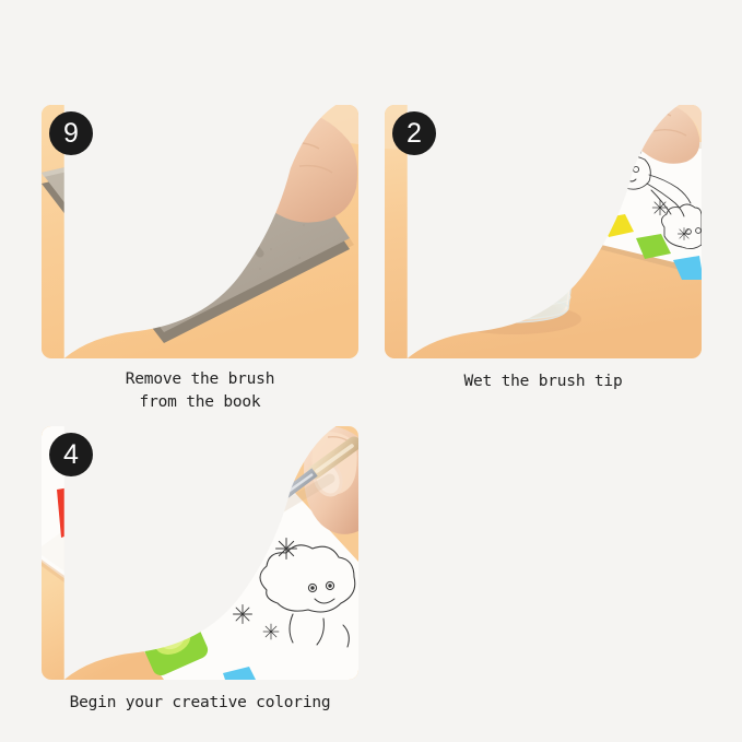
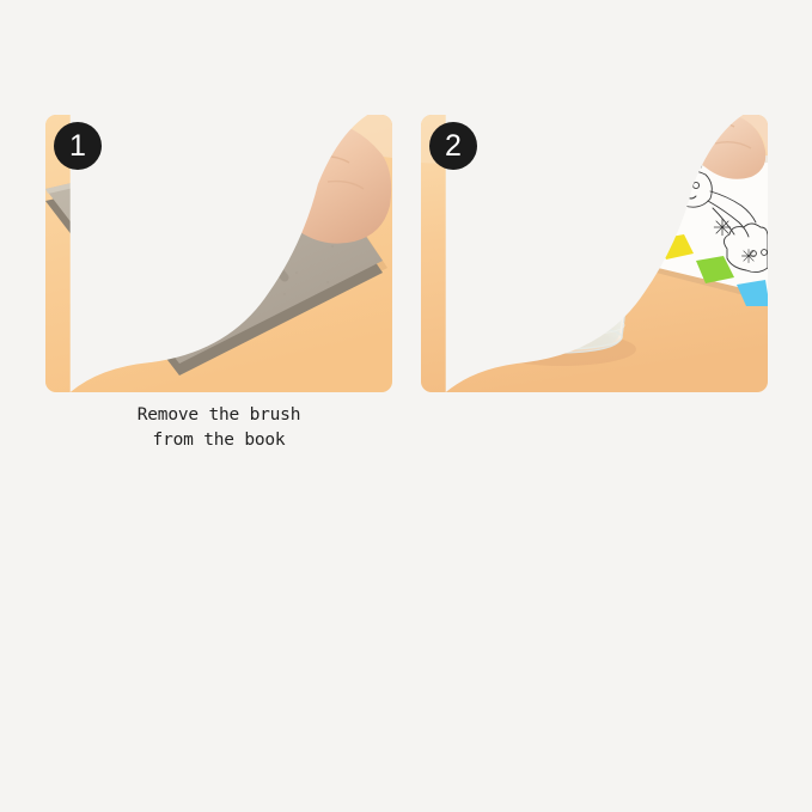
- 9
+ 1
  Remove the brush
  from the book
  2
- Wet the brush tip
- 4
- Begin your creative coloring
